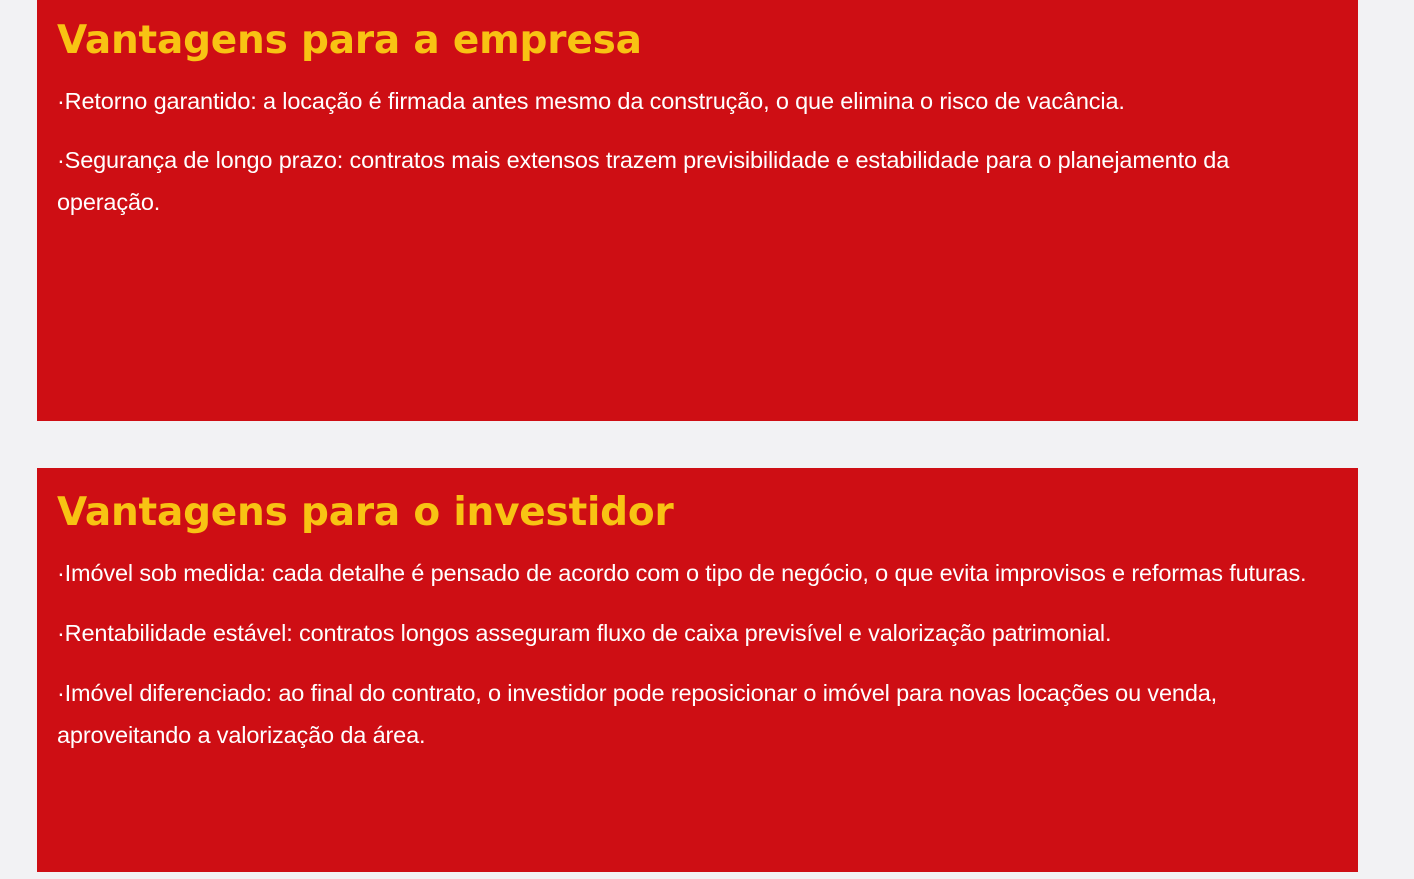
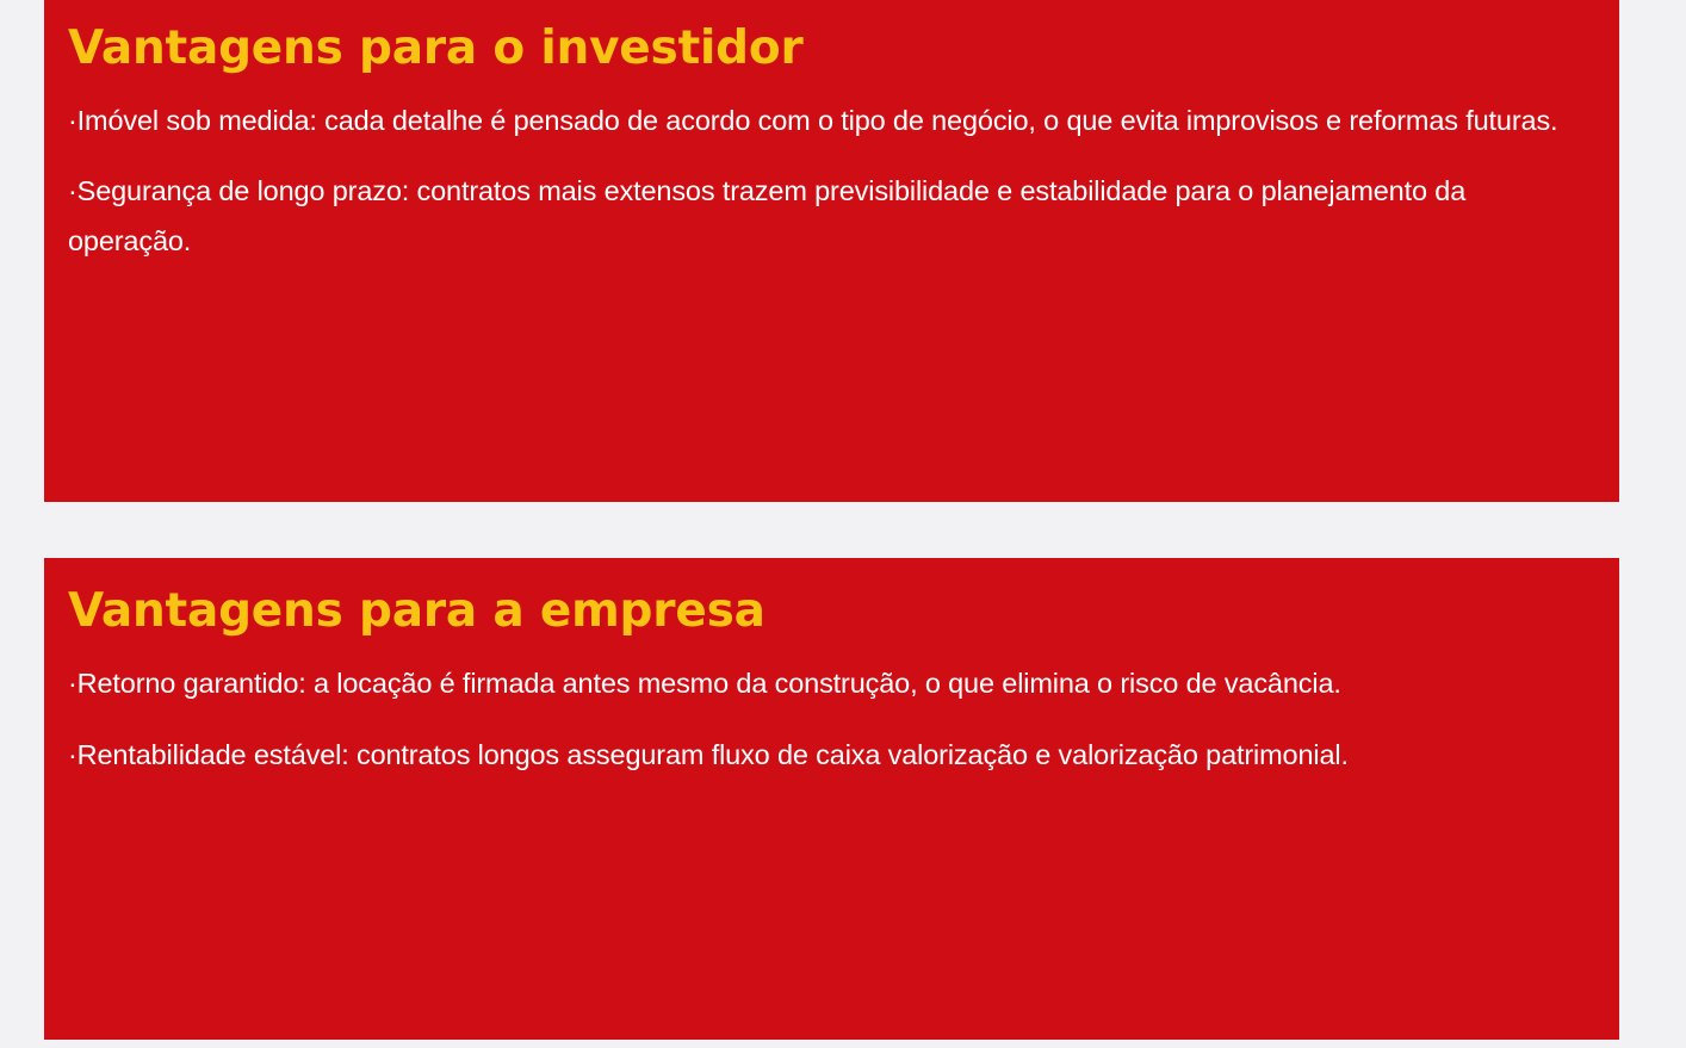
- Vantagens para a empresa
+ Vantagens para o investidor
- ·Retorno garantido: a locação é firmada antes mesmo da construção, o que elimina o risco de vacância.
+ ·Imóvel sob medida: cada detalhe é pensado de acordo com o tipo de negócio, o que evita improvisos e reformas futuras.
  ·Segurança de longo prazo: contratos mais extensos trazem previsibilidade e estabilidade para o planejamento da operação.
- Vantagens para o investidor
+ Vantagens para a empresa
- ·Imóvel sob medida: cada detalhe é pensado de acordo com o tipo de negócio, o que evita improvisos e reformas futuras.
+ ·Retorno garantido: a locação é firmada antes mesmo da construção, o que elimina o risco de vacância.
- ·Rentabilidade estável: contratos longos asseguram fluxo de caixa previsível e valorização patrimonial.
+ ·Rentabilidade estável: contratos longos asseguram fluxo de caixa valorização e valorização patrimonial.
- ·Imóvel diferenciado: ao final do contrato, o investidor pode reposicionar o imóvel para novas locações ou venda, aproveitando a valorização da área.
